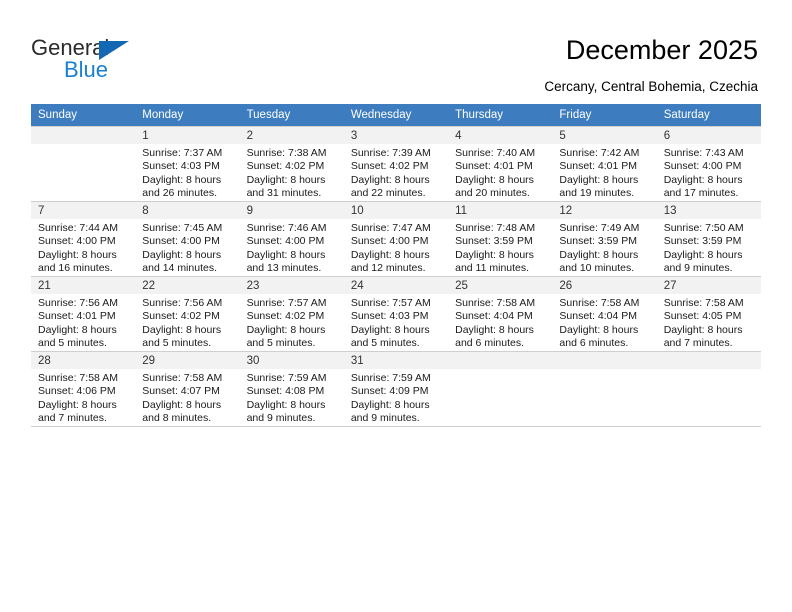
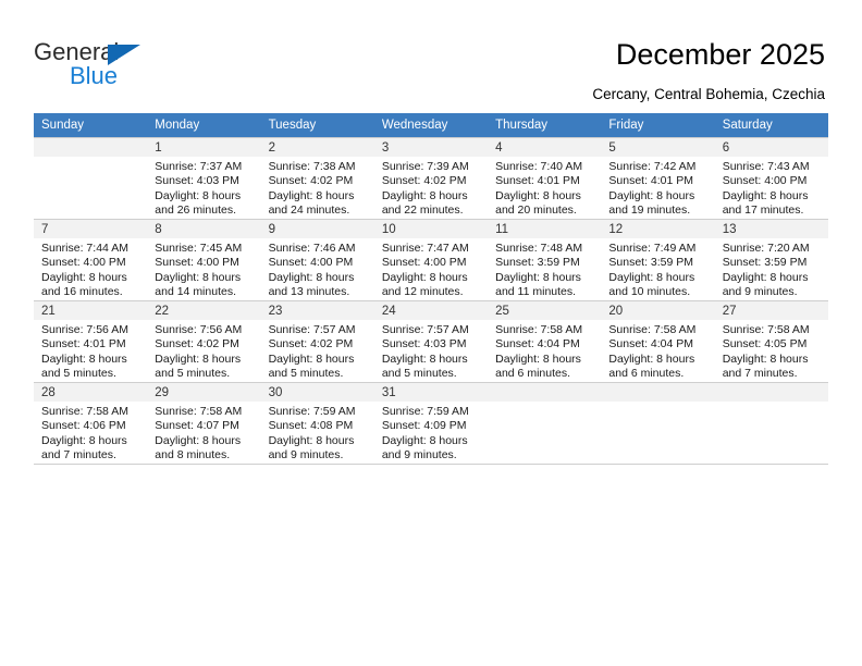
  General
  Blue
  December 2025
  Cercany, Central Bohemia, Czechia
  Sunday	Monday	Tuesday	Wednesday	Thursday	Friday	Saturday
- 	1Sunrise: 7:37 AMSunset: 4:03 PMDaylight: 8 hoursand 26 minutes.	2Sunrise: 7:38 AMSunset: 4:02 PMDaylight: 8 hoursand 31 minutes.	3Sunrise: 7:39 AMSunset: 4:02 PMDaylight: 8 hoursand 22 minutes.	4Sunrise: 7:40 AMSunset: 4:01 PMDaylight: 8 hoursand 20 minutes.	5Sunrise: 7:42 AMSunset: 4:01 PMDaylight: 8 hoursand 19 minutes.	6Sunrise: 7:43 AMSunset: 4:00 PMDaylight: 8 hoursand 17 minutes.
+ 	1Sunrise: 7:37 AMSunset: 4:03 PMDaylight: 8 hoursand 26 minutes.	2Sunrise: 7:38 AMSunset: 4:02 PMDaylight: 8 hoursand 24 minutes.	3Sunrise: 7:39 AMSunset: 4:02 PMDaylight: 8 hoursand 22 minutes.	4Sunrise: 7:40 AMSunset: 4:01 PMDaylight: 8 hoursand 20 minutes.	5Sunrise: 7:42 AMSunset: 4:01 PMDaylight: 8 hoursand 19 minutes.	6Sunrise: 7:43 AMSunset: 4:00 PMDaylight: 8 hoursand 17 minutes.
- 7Sunrise: 7:44 AMSunset: 4:00 PMDaylight: 8 hoursand 16 minutes.	8Sunrise: 7:45 AMSunset: 4:00 PMDaylight: 8 hoursand 14 minutes.	9Sunrise: 7:46 AMSunset: 4:00 PMDaylight: 8 hoursand 13 minutes.	10Sunrise: 7:47 AMSunset: 4:00 PMDaylight: 8 hoursand 12 minutes.	11Sunrise: 7:48 AMSunset: 3:59 PMDaylight: 8 hoursand 11 minutes.	12Sunrise: 7:49 AMSunset: 3:59 PMDaylight: 8 hoursand 10 minutes.	13Sunrise: 7:50 AMSunset: 3:59 PMDaylight: 8 hoursand 9 minutes.
+ 7Sunrise: 7:44 AMSunset: 4:00 PMDaylight: 8 hoursand 16 minutes.	8Sunrise: 7:45 AMSunset: 4:00 PMDaylight: 8 hoursand 14 minutes.	9Sunrise: 7:46 AMSunset: 4:00 PMDaylight: 8 hoursand 13 minutes.	10Sunrise: 7:47 AMSunset: 4:00 PMDaylight: 8 hoursand 12 minutes.	11Sunrise: 7:48 AMSunset: 3:59 PMDaylight: 8 hoursand 11 minutes.	12Sunrise: 7:49 AMSunset: 3:59 PMDaylight: 8 hoursand 10 minutes.	13Sunrise: 7:20 AMSunset: 3:59 PMDaylight: 8 hoursand 9 minutes.
- 21Sunrise: 7:56 AMSunset: 4:01 PMDaylight: 8 hoursand 5 minutes.	22Sunrise: 7:56 AMSunset: 4:02 PMDaylight: 8 hoursand 5 minutes.	23Sunrise: 7:57 AMSunset: 4:02 PMDaylight: 8 hoursand 5 minutes.	24Sunrise: 7:57 AMSunset: 4:03 PMDaylight: 8 hoursand 5 minutes.	25Sunrise: 7:58 AMSunset: 4:04 PMDaylight: 8 hoursand 6 minutes.	26Sunrise: 7:58 AMSunset: 4:04 PMDaylight: 8 hoursand 6 minutes.	27Sunrise: 7:58 AMSunset: 4:05 PMDaylight: 8 hoursand 7 minutes.
+ 21Sunrise: 7:56 AMSunset: 4:01 PMDaylight: 8 hoursand 5 minutes.	22Sunrise: 7:56 AMSunset: 4:02 PMDaylight: 8 hoursand 5 minutes.	23Sunrise: 7:57 AMSunset: 4:02 PMDaylight: 8 hoursand 5 minutes.	24Sunrise: 7:57 AMSunset: 4:03 PMDaylight: 8 hoursand 5 minutes.	25Sunrise: 7:58 AMSunset: 4:04 PMDaylight: 8 hoursand 6 minutes.	20Sunrise: 7:58 AMSunset: 4:04 PMDaylight: 8 hoursand 6 minutes.	27Sunrise: 7:58 AMSunset: 4:05 PMDaylight: 8 hoursand 7 minutes.
  28Sunrise: 7:58 AMSunset: 4:06 PMDaylight: 8 hoursand 7 minutes.	29Sunrise: 7:58 AMSunset: 4:07 PMDaylight: 8 hoursand 8 minutes.	30Sunrise: 7:59 AMSunset: 4:08 PMDaylight: 8 hoursand 9 minutes.	31Sunrise: 7:59 AMSunset: 4:09 PMDaylight: 8 hoursand 9 minutes.
